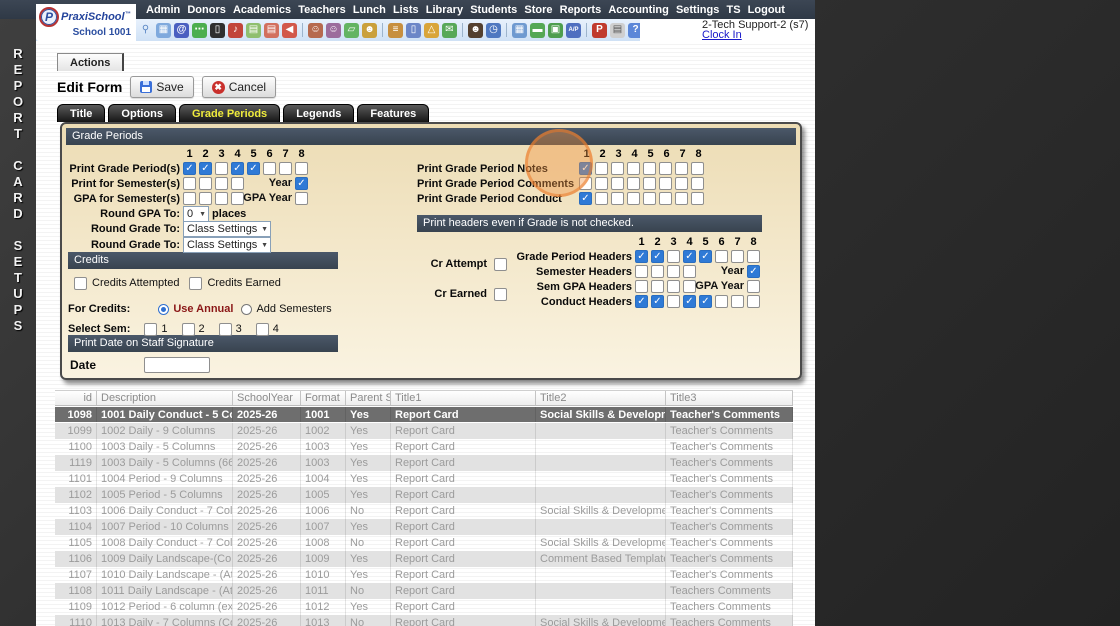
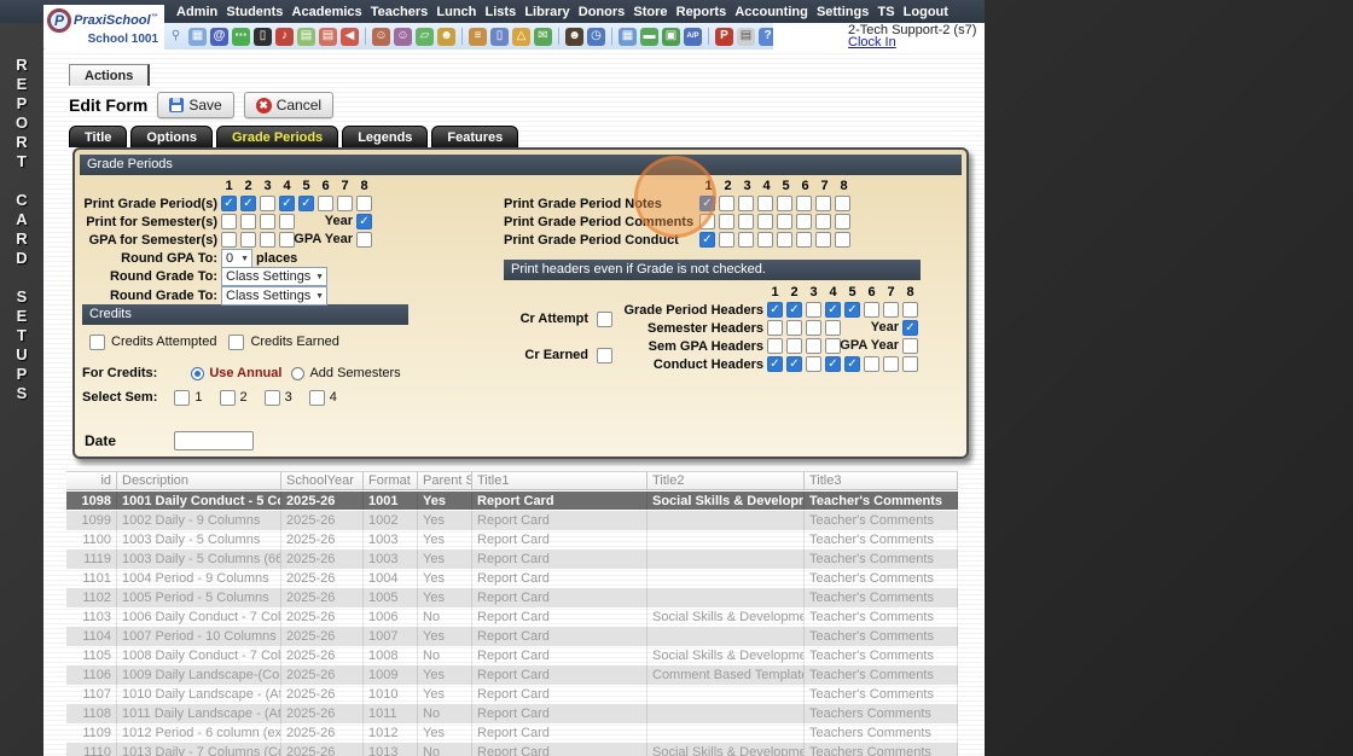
  Admin
- Donors
+ Students
  Academics
  Teachers
  Lunch
  Lists
  Library
- Students
+ Donors
  Store
  Reports
  Accounting
  Settings
  TS
  Logout
  ⚲
  ▦
  @
  ⋯
  ▯
  ♪
  ▤
  ▤
  ◀
  ☺
  ☺
  ▱
  ☻
  ≡
  ▯
  △
  ✉
  ☻
  ◷
  ▦
  ▬
  ▣
  P
  ▤
  ?
  2-Tech Support-2 (s7)
  Clock In
  P
  PraxiSchool
  School 1001
  R
  E
  P
  O
  R
  T
  C
  A
  R
  D
  S
  E
  T
  U
  P
  S
  Actions
  Edit Form
  Save
  ✖
  Cancel
  Title
  Options
  Grade Periods
  Legends
  Features
  Grade Periods
  Print headers even if Grade is not checked.
  Credits
- Print Date on Staff Signature
  1
  2
  3
  4
  5
  6
  7
  8
  Print Grade Period(s)
  ✓
  ✓
  ✓
  ✓
  Print for Semester(s)
  Year
  ✓
  GPA for Semester(s)
  GPA Year
  Round GPA To:
  0
  places
  Round Grade To:
  Class Settings
  Round Grade To:
  Class Settings
  Credits Attempted
  Credits Earned
  For Credits:
  Use Annual
  Add Semesters
  Select Sem:
  1
  2
  3
  4
  Date
  1
  2
  3
  4
  5
  6
  7
  8
  Print Grade Period Notes
  ✓
  Print Grade Period Comments
  Print Grade Period Conduct
  ✓
  1
  2
  3
  4
  5
  6
  7
  8
  Grade Period Headers
  ✓
  ✓
  ✓
  ✓
  Semester Headers
  Year
  ✓
  Sem GPA Headers
  GPA Year
  Conduct Headers
  ✓
  ✓
  ✓
  ✓
  Cr Attempt
  Cr Earned
  id
  Description
  SchoolYear
  Format
  Parent S
  Title1
  Title2
  Title3
  1098
  1001 Daily Conduct - 5 Co
  2025-26
  1001
  Yes
  Report Card
  Social Skills & Developm
  Teacher's Comments
  1099
  1002 Daily - 9 Columns
  2025-26
  1002
  Yes
  Report Card
  Teacher's Comments
  1100
  1003 Daily - 5 Columns
  2025-26
  1003
  Yes
  Report Card
  Teacher's Comments
  1119
  1003 Daily - 5 Columns (66
  2025-26
  1003
  Yes
  Report Card
  Teacher's Comments
  1101
  1004 Period - 9 Columns
  2025-26
  1004
  Yes
  Report Card
  Teacher's Comments
  1102
  1005 Period - 5 Columns
  2025-26
  1005
  Yes
  Report Card
  Teacher's Comments
  1103
  1006 Daily Conduct - 7 Col
  2025-26
  1006
  No
  Report Card
  Social Skills & Developme
  Teacher's Comments
  1104
  1007 Period - 10 Columns
  2025-26
  1007
  Yes
  Report Card
  Teacher's Comments
  1105
  1008 Daily Conduct - 7 Col
  2025-26
  1008
  No
  Report Card
  Social Skills & Developme
  Teacher's Comments
  1106
  1009 Daily Landscape-(Co
  2025-26
  1009
  Yes
  Report Card
  Comment Based Templat
  Teacher's Comments
  1107
  1010 Daily Landscape - (At
  2025-26
  1010
  Yes
  Report Card
  Teacher's Comments
  1108
  1011 Daily Landscape - (At
  2025-26
  1011
  No
  Report Card
  Teachers Comments
  1109
  1012 Period - 6 column (ex
  2025-26
  1012
  Yes
  Report Card
  Teachers Comments
  1110
  1013 Daily - 7 Columns (C
  2025-26
  1013
  No
  Report Card
  Social Skills & Developme
  Teachers Comments
